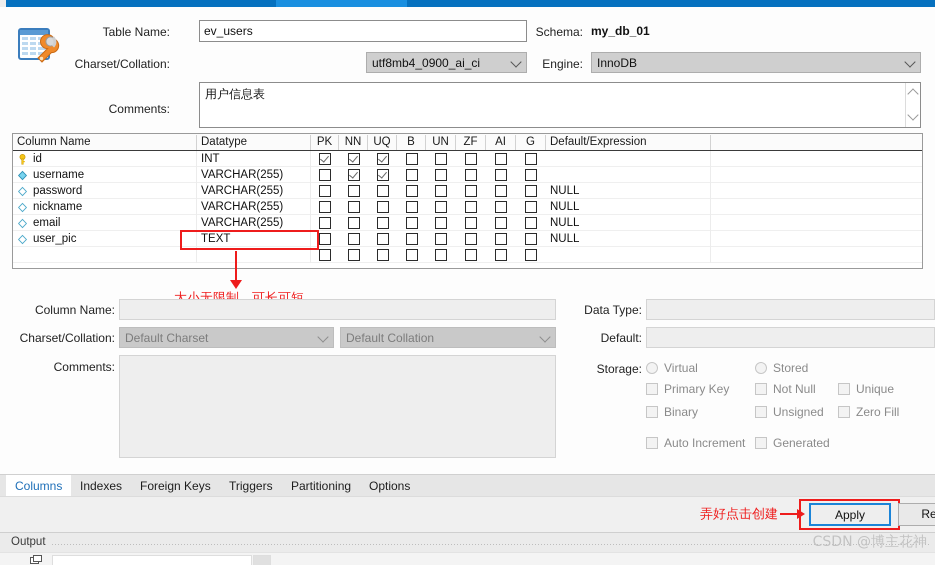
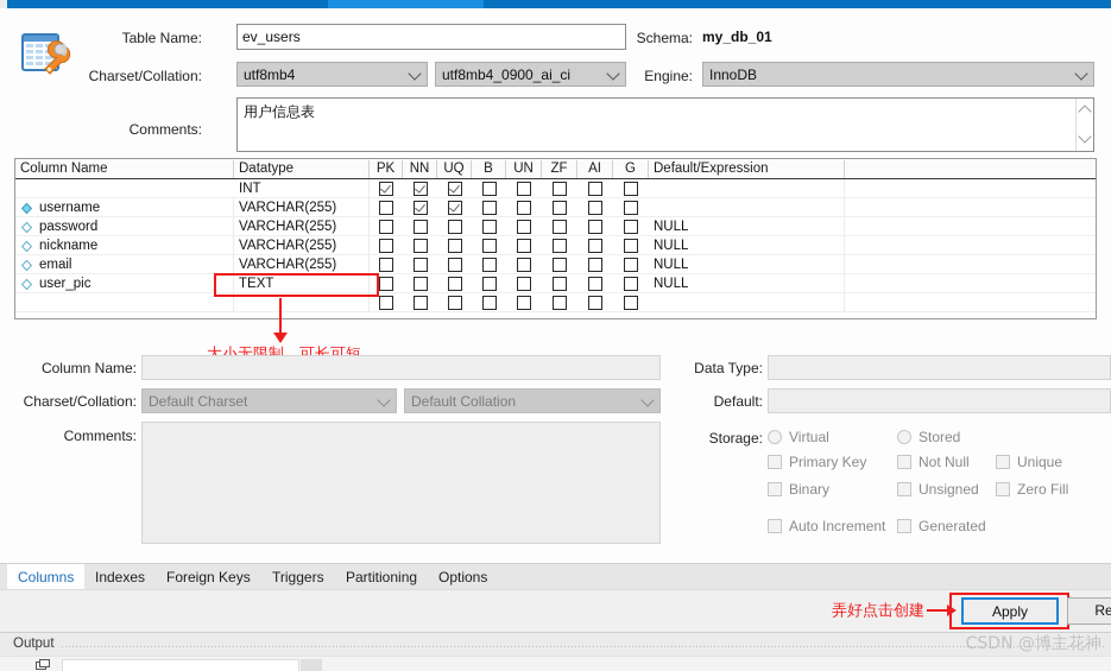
  Table Name:
  ev_users
  Charset/Collation:
+ utf8mb4
  utf8mb4_0900_ai_ci
  Schema:
  my_db_01
  Engine:
  InnoDB
  Comments:
  用户信息表
  Column Name
  Datatype
  PK
  NN
  UQ
  B
  UN
  ZF
  AI
  G
  Default/Expression
- id
  INT
  username
  VARCHAR(255)
  password
  VARCHAR(255)
  NULL
  nickname
  VARCHAR(255)
  NULL
  email
  VARCHAR(255)
  NULL
  user_pic
  TEXT
  NULL
  Column Name:
  Charset/Collation:
  Default Charset
  Default Collation
  Comments:
  Data Type:
  Default:
  Storage:
  Virtual
  Stored
  Primary Key
  Not Null
  Unique
  Binary
  Unsigned
  Zero Fill
  Auto Increment
  Generated
  Columns
  Indexes
  Foreign Keys
  Triggers
  Partitioning
  Options
  弄好点击创建
  Apply
  Output
  CSDN @博主花神
